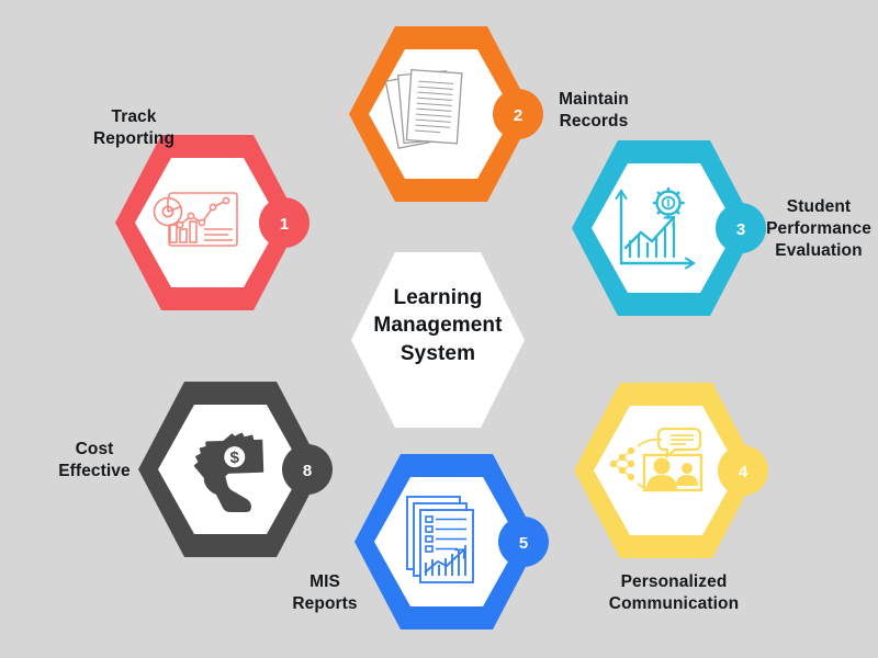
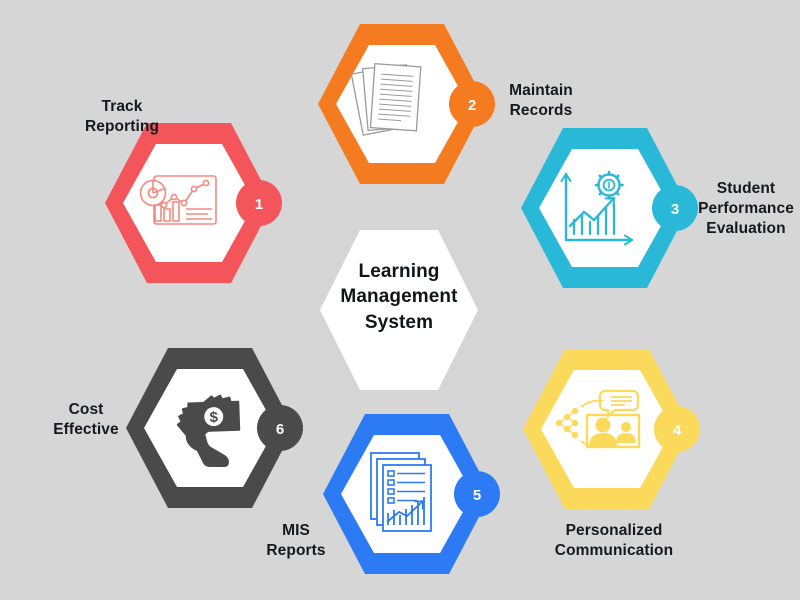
  1
  Track
  Reporting
  2
  Maintain
  Records
  3
  Student
  Performance
  Evaluation
  4
  Personalized
  Communication
  5
  MIS
  Reports
- 8
+ 6
  Cost
  Effective
  Learning
  Management
  System
